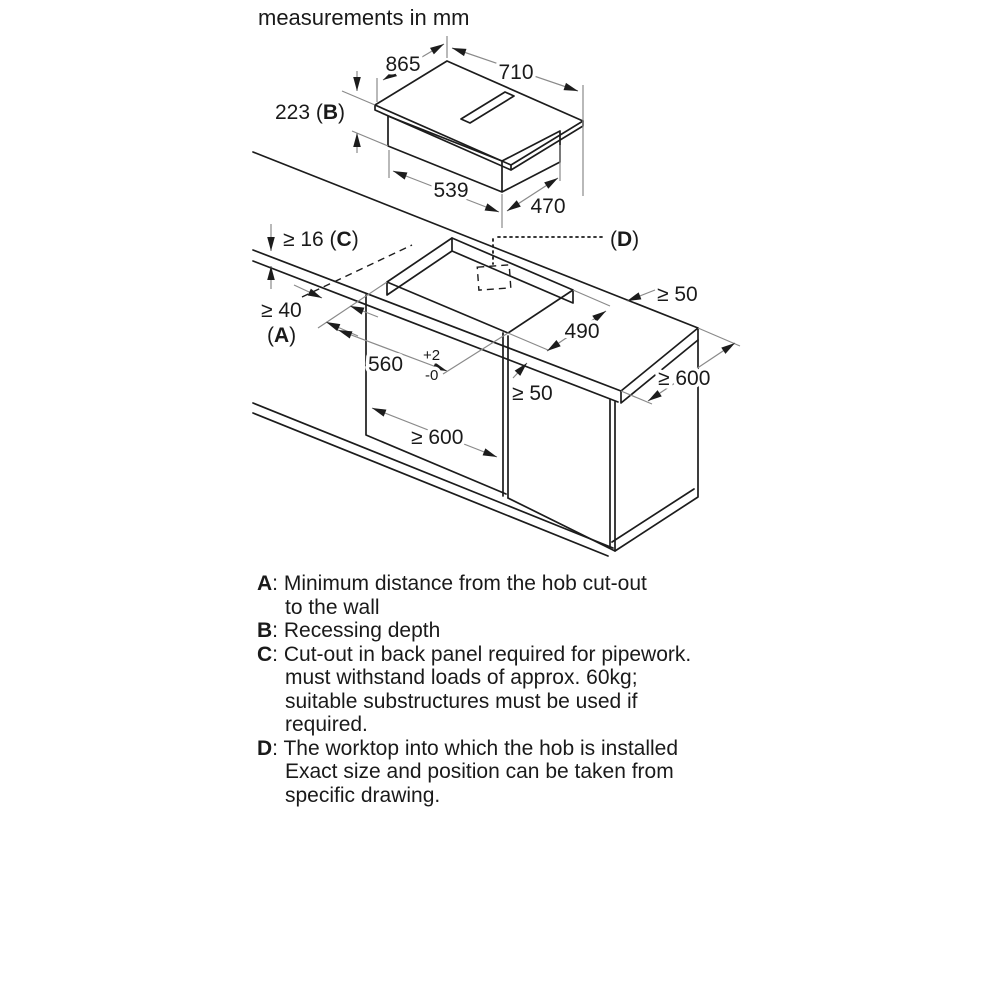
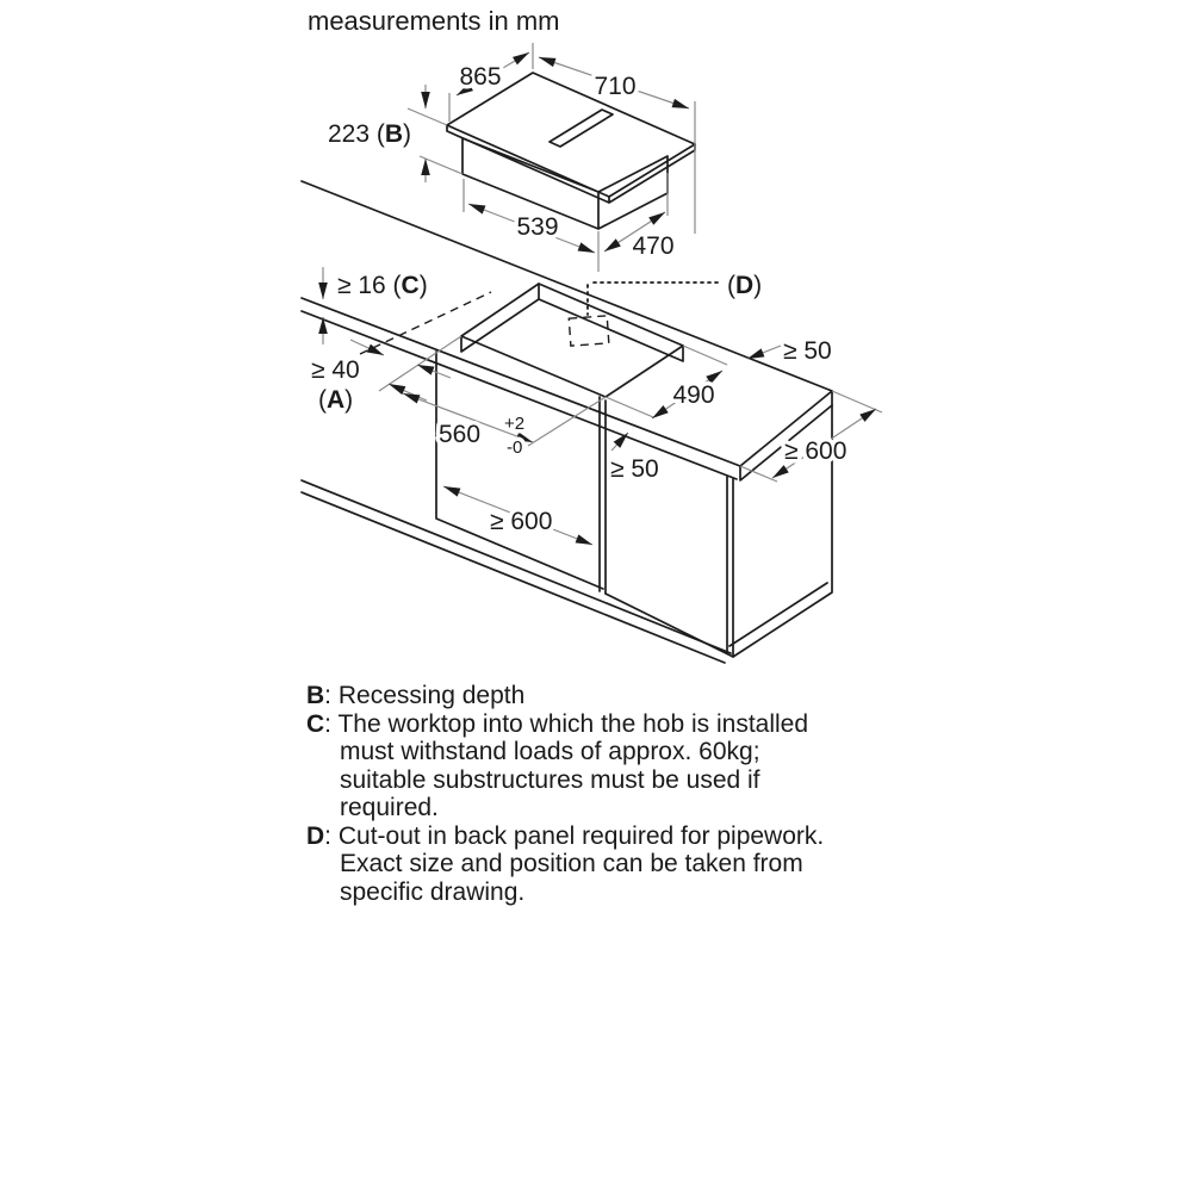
  measurements in mm
  865
  710
  223 (B)
  539
  470
  (D)
  ≥ 16 (C)
  ≥ 40
  (A)
  560
  +2
  -0
  490
  ≥ 50
  ≥ 50
  ≥ 600
  ≥ 600
- A: Minimum distance from the hob cut-out
- to the wall
  B: Recessing depth
- C: Cut-out in back panel required for pipework.
+ C: The worktop into which the hob is installed
  must withstand loads of approx. 60kg;
  suitable substructures must be used if
  required.
- D: The worktop into which the hob is installed
+ D: Cut-out in back panel required for pipework.
  Exact size and position can be taken from
  specific drawing.
